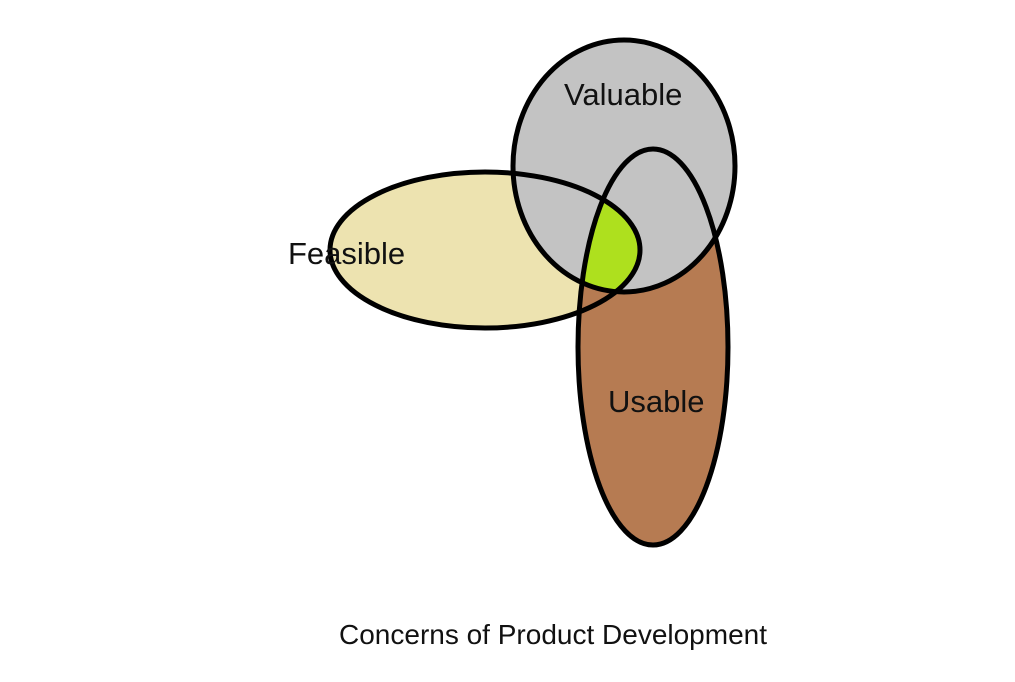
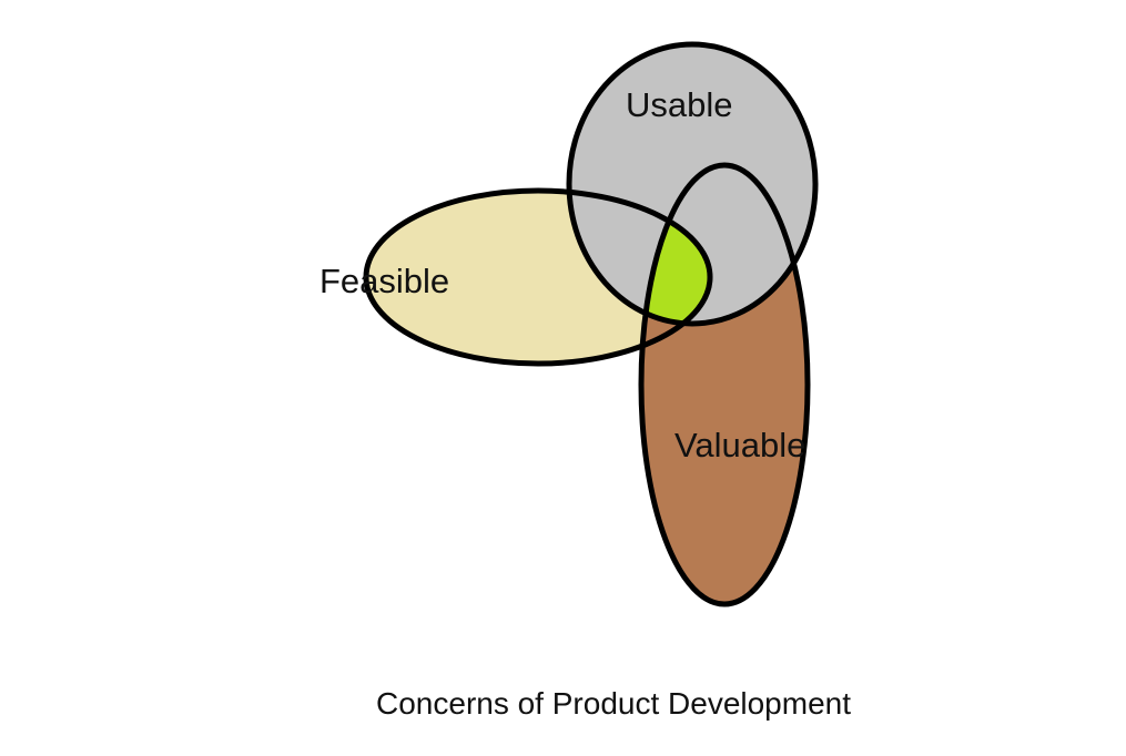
- Valuable
+ Usable
  Feasible
- Usable
+ Valuable
  Concerns of Product Development
